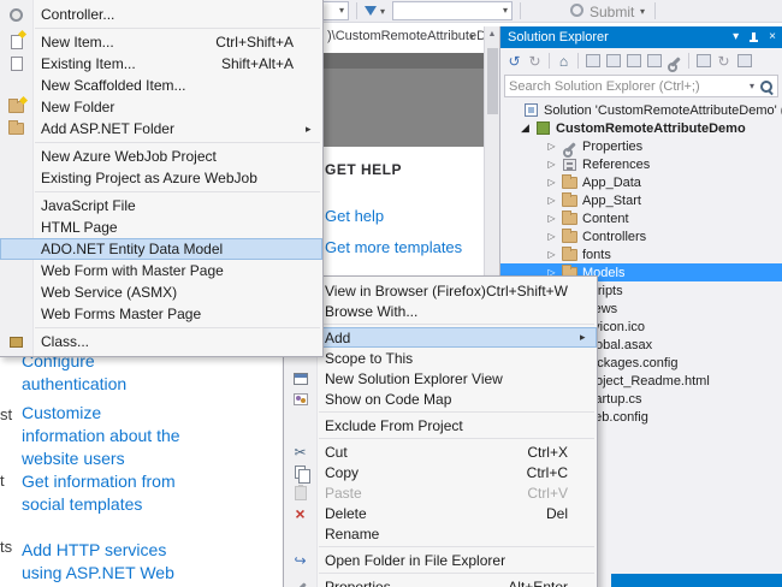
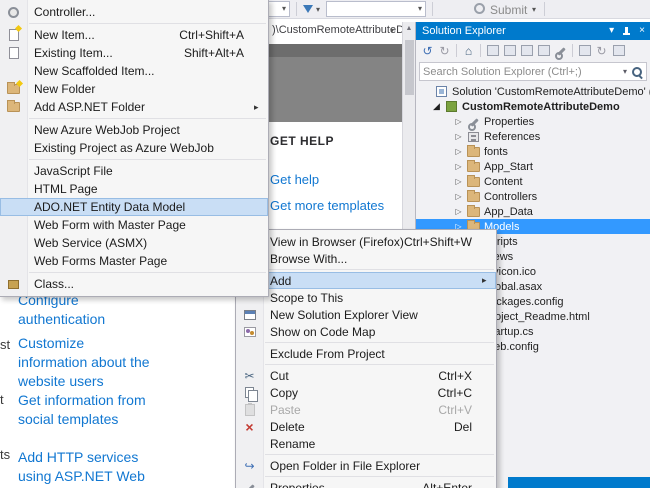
  ▾
  ▾
  ▾
  Submit
  ▾
  )\CustomRemoteAttributeD
  ▾
  GET HELP
  Get help
  Get more templates
  Solution Explorer
  ▾
  ×
  ↺
  ↻
  ⌂
  ↻
  Search Solution Explorer (Ctrl+;)
  ▾
  Solution 'CustomRemoteAttributeDemo'
  ◢
  CustomRemoteAttributeDemo
  ▷
  Properties
  ▷
  References
  ▷
- App_Data
+ fonts
  ▷
  App_Start
  ▷
  Content
  ▷
  Controllers
  ▷
- fonts
+ App_Data
  ▷
  Models
  ripts
  icon.ico
  obal.asax
  ckages.config
  oject_Readme.html
  artup.cs
  eb.config
  View in Browser (Firefox)
  Ctrl+Shift+W
  Browse With...
  Add
  ▸
  Scope to This
  New Solution Explorer View
  Show on Code Map
  Exclude From Project
  ✂
  Cut
  Ctrl+X
  Copy
  Ctrl+C
  Paste
  Ctrl+V
  ×
  Delete
  Del
  Rename
  ↪
  Open Folder in File Explorer
  Controller...
  New Item...
  Ctrl+Shift+A
  Existing Item...
  Shift+Alt+A
  New Scaffolded Item...
  New Folder
  Add ASP.NET Folder
  ▸
  New Azure WebJob Project
  Existing Project as Azure WebJob
  JavaScript File
  HTML Page
  ADO.NET Entity Data Model
  Web Form with Master Page
  Web Service (ASMX)
  Web Forms Master Page
  Class...
  Configure authentication
  Customize information about the website users
  Get information from social templates
  Add HTTP services using ASP.NET Web
  st
  t
  ts
